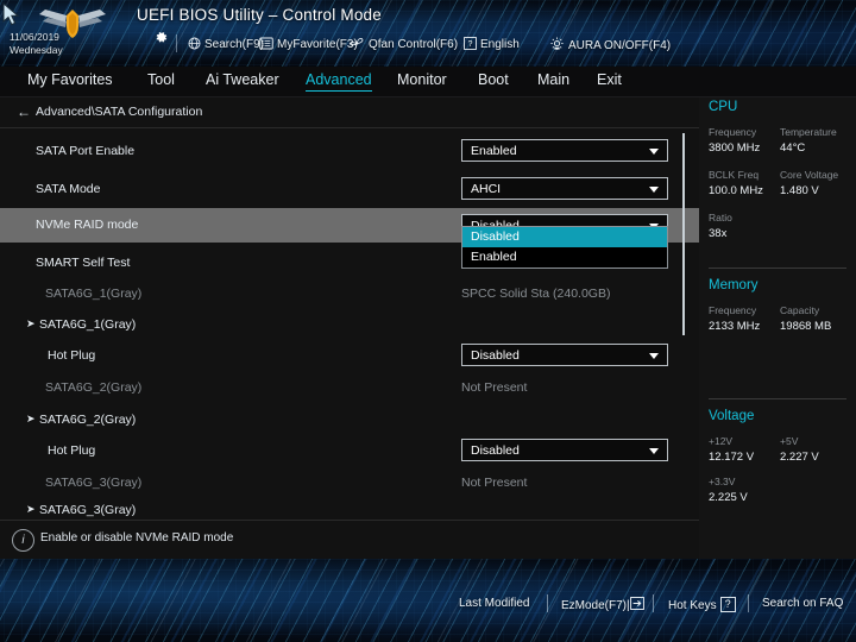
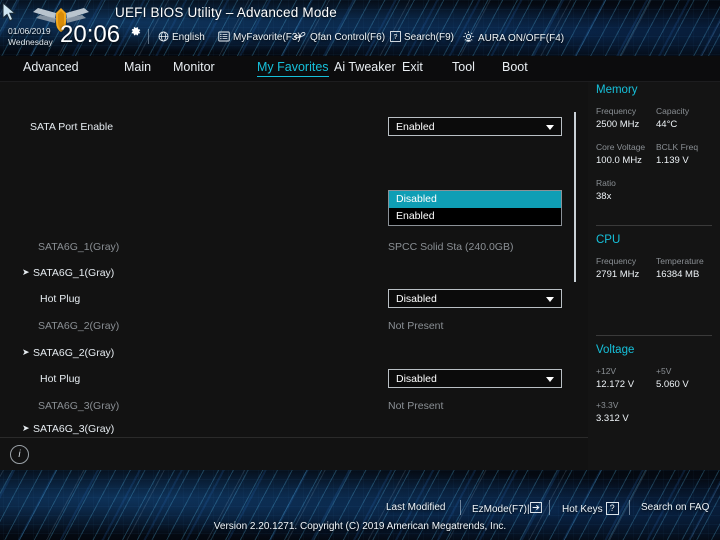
- UEFI BIOS Utility – Control Mode
+ UEFI BIOS Utility – Advanced Mode
- 11/06/2019
+ 01/06/2019
  Wednesday
+ 20:06
- Search(F9)
+ English
  MyFavorite(F
  Qfan Control(F6)
- English
+ Search(F9)
  AURA ON/OFF(F4)
- My Favorites
+ Advanced
- Tool
+ Main
- Ai Tweaker
+ Monitor
- Advanced
+ My Favorites
- Monitor
+ Ai Tweaker
- Boot
+ Exit
- Main
+ Tool
- Exit
+ Boot
- ←
- Advanced\SATA Configuration
  SATA Port Enable
  Enabled
- SATA Mode
- AHCI
- NVMe RAID mode
- SMART Self Test
  SATA6G_1(Gray)
  SPCC Solid Sta (240.0GB)
  ➤
  SATA6G_1(Gray)
  Hot Plug
  Disabled
  SATA6G_2(Gray)
  Not Present
  ➤
  SATA6G_2(Gray)
  Hot Plug
  Disabled
  SATA6G_3(Gray)
  Not Present
  ➤
  SATA6G_3(Gray)
  i
- Enable or disable NVMe RAID mode
  Disabled
  Enabled
- CPU
+ Memory
  Frequency
- 3800 MHz
+ 2500 MHz
- Temperature
+ Capacity
  44°C
- BCLK Freq
+ Core Voltage
  100.0 MHz
- Core Voltage
+ BCLK Freq
- 1.480 V
+ 1.139 V
  Ratio
  38x
- Memory
+ CPU
  Frequency
- 2133 MHz
+ 2791 MHz
- Capacity
+ Temperature
- 19868 MB
+ 16384 MB
  Voltage
  +12V
  12.172 V
  +5V
- 2.227 V
+ 5.060 V
  +3.3V
- 2.225 V
+ 3.312 V
  Last Modified
  EzMode(F7)|
  Hot Keys ?
  Search on FAQ
+ Version 2.20.1271. Copyright (C) 2019 American Megatrends, Inc.
